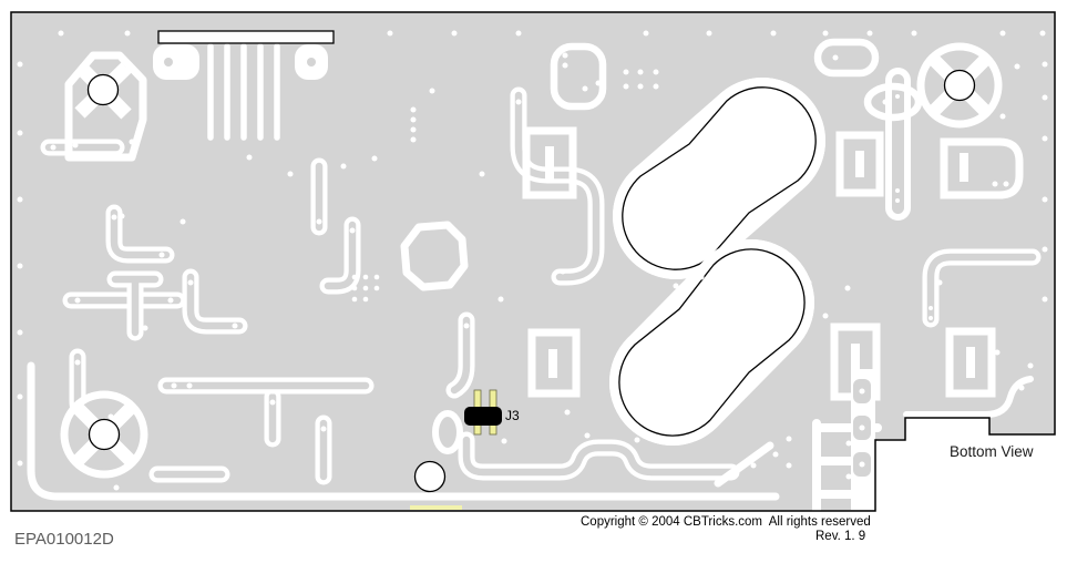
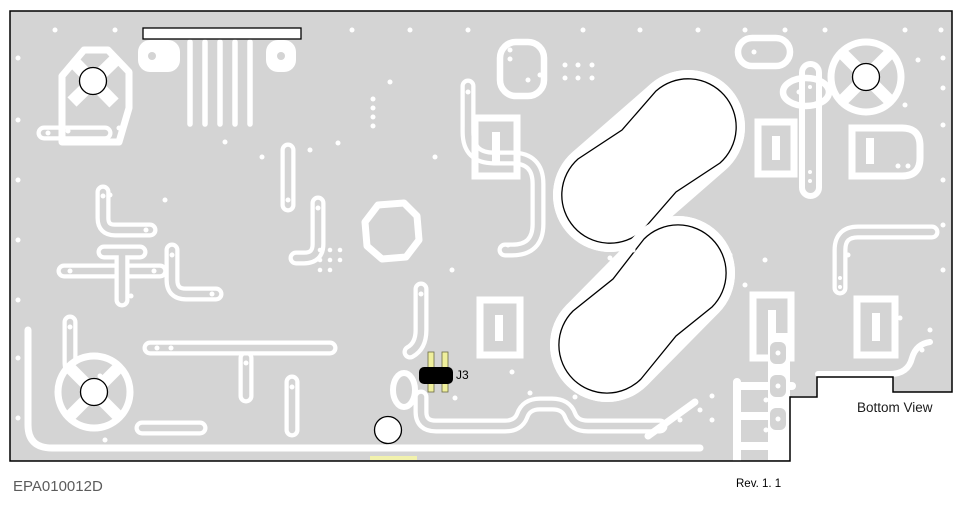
  J3
  Bottom View
  EPA010012D
- Copyright © 2004 CBTricks.com All rights reserved
- Rev. 1. 9
+ Rev. 1. 1
